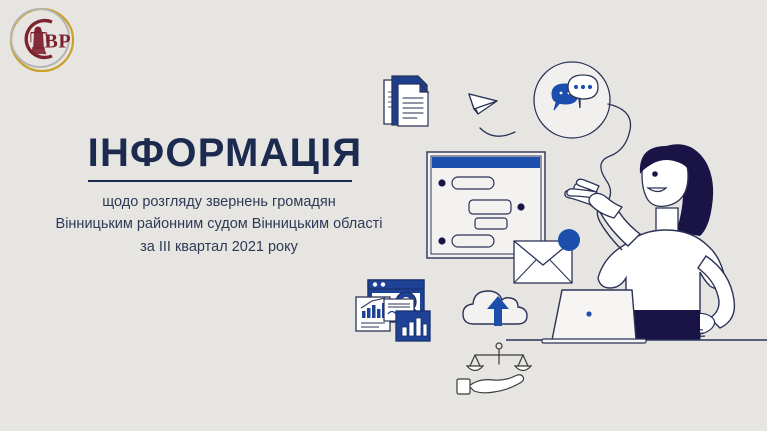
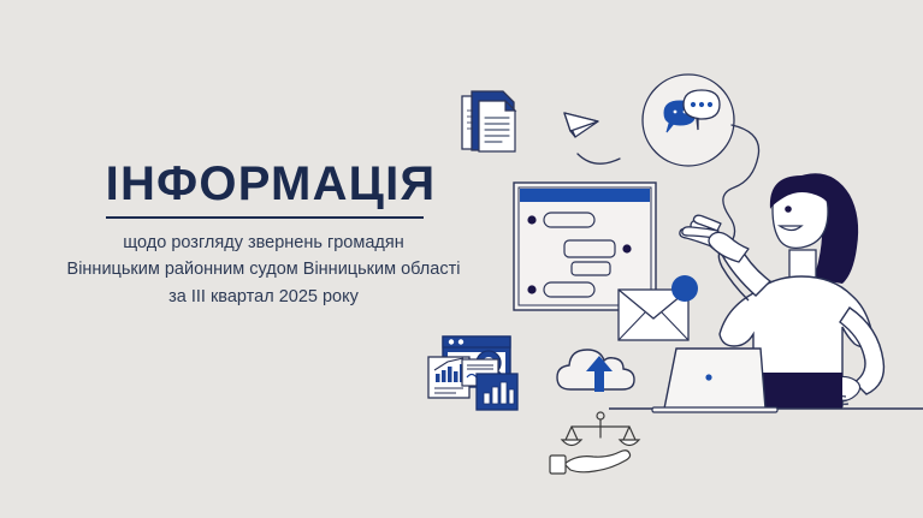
- BP
  ІНФОРМАЦІЯ
  щодо розгляду звернень громадян
  Вінницьким районним судом Вінницьким області
- за III квартал 2021 року
+ за III квартал 2025 року
